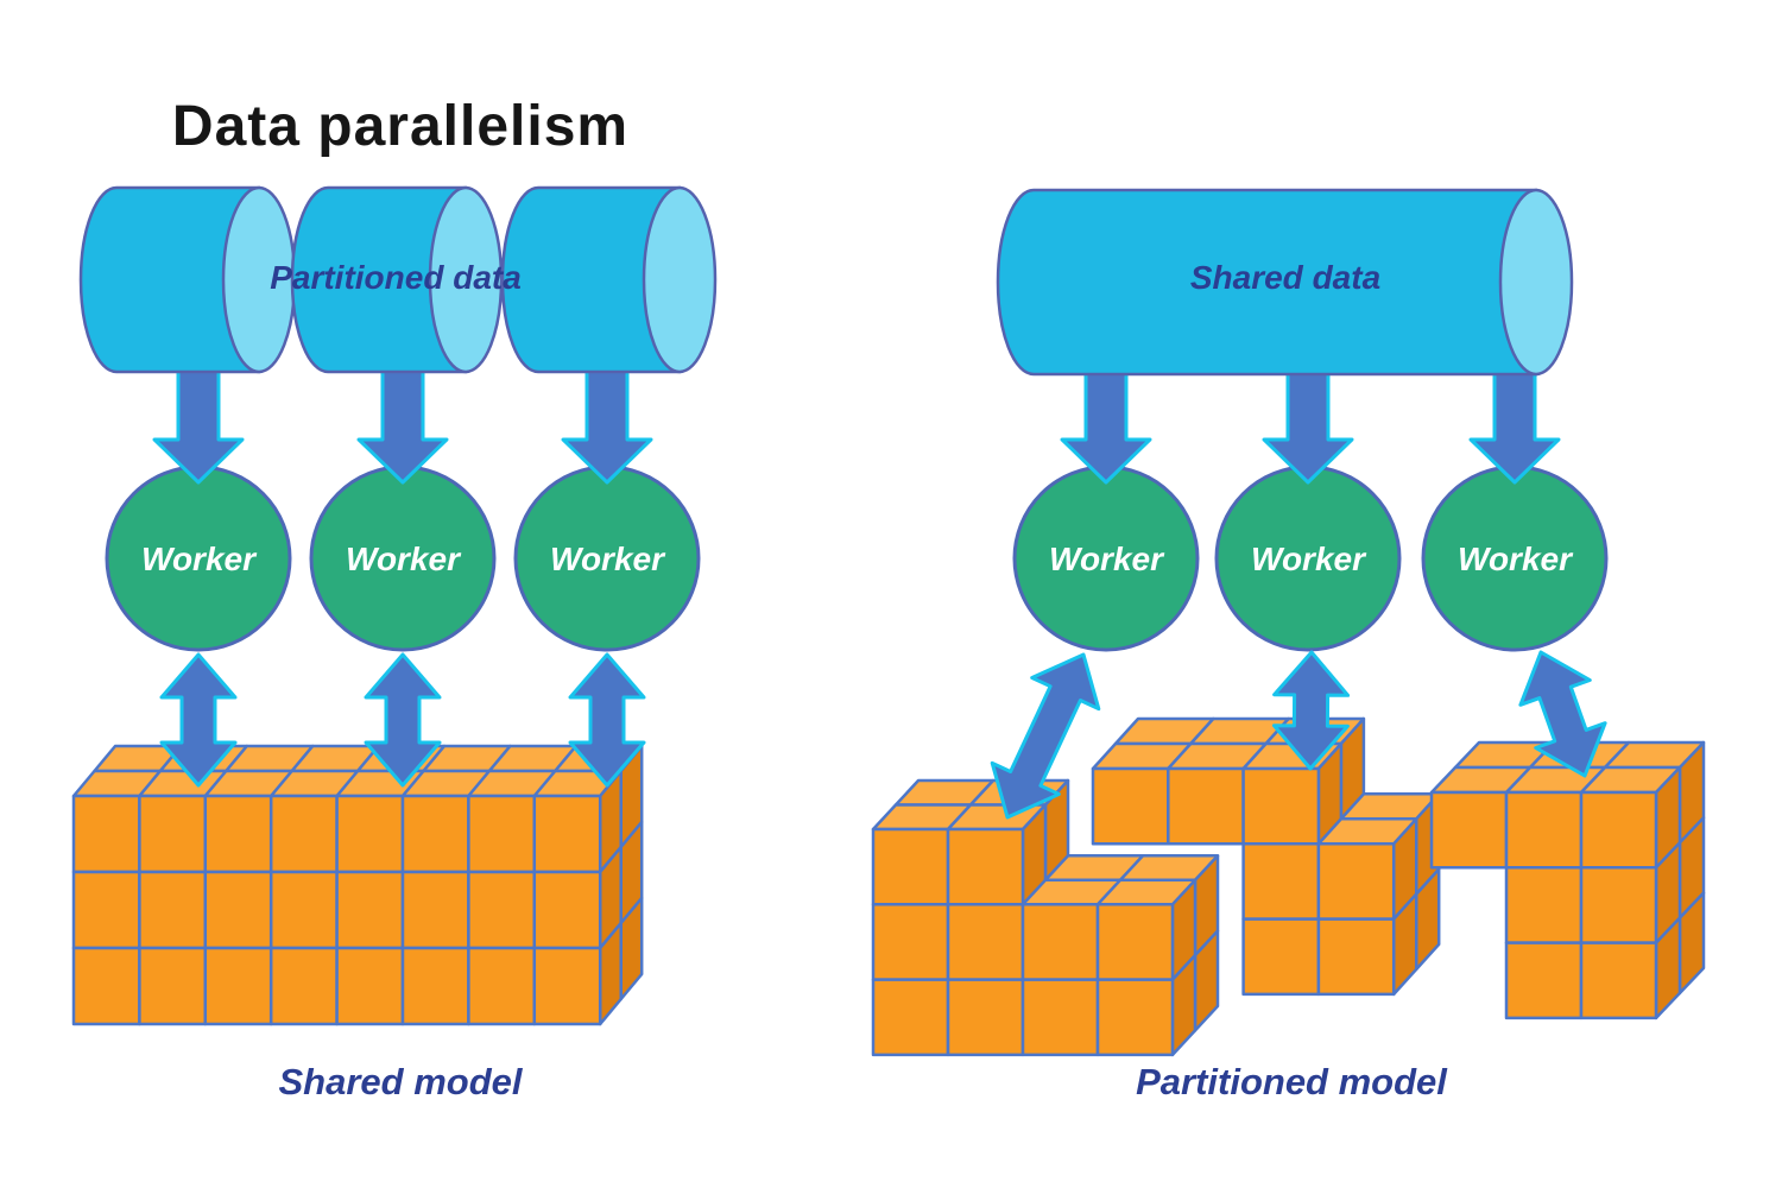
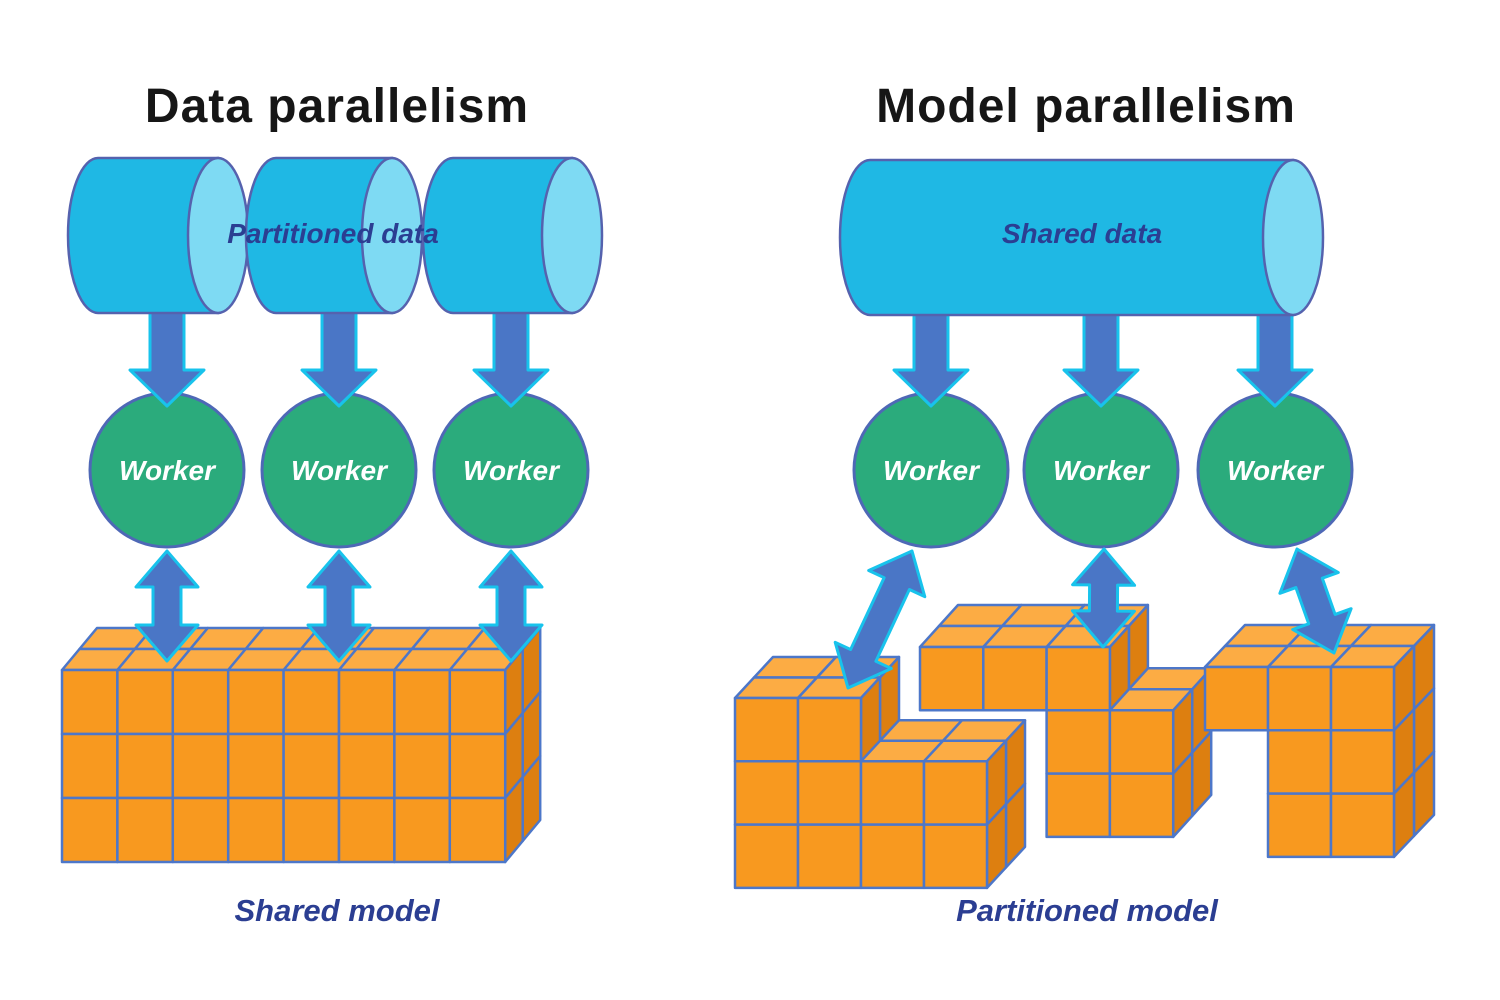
  Data parallelism
  Partitioned data
  Worker
  Worker
  Worker
  Shared model
+ Model parallelism
  Shared data
  Worker
  Worker
  Worker
  Partitioned model
